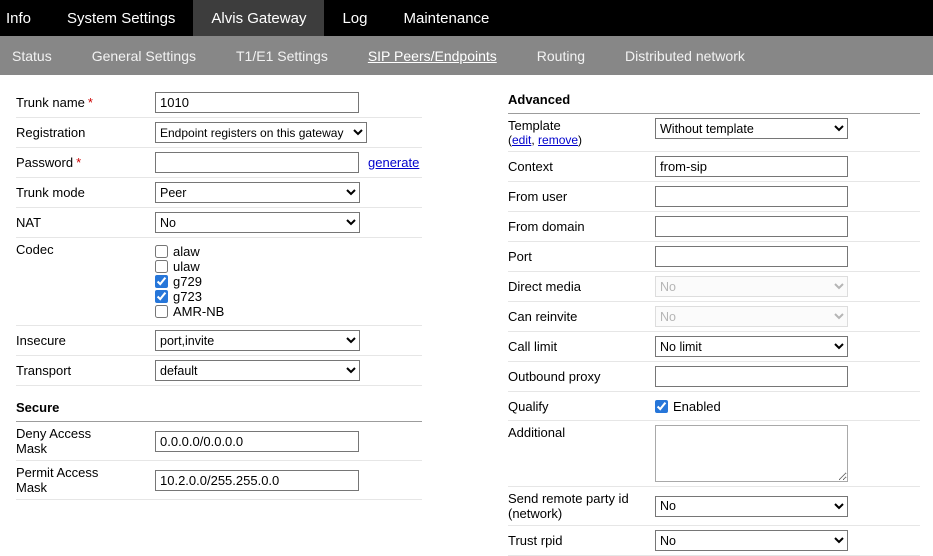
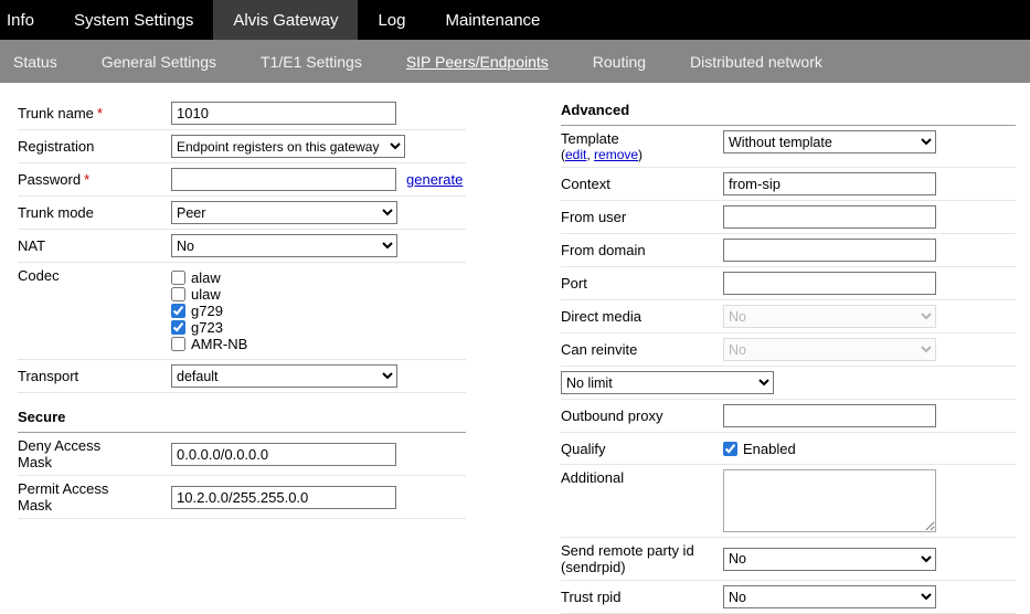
  Info
  System Settings
  Alvis Gateway
  Log
  Maintenance
  Status
  General Settings
  T1/E1 Settings
  SIP Peers/Endpoints
  Routing
  Distributed network
  Trunk name *
  1010
  Registration
  Endpoint registers on this gateway
  Password *
  generate
  Trunk mode
  Peer
  NAT
  No
  Codec
  alaw
  ulaw
  g729
  g723
  AMR-NB
- Insecure
- port,invite
  Transport
  default
  Secure
  Deny Access Mask
  0.0.0.0/0.0.0.0
  Permit Access Mask
  10.2.0.0/255.255.0.0
  Advanced
  Template
  (edit, remove)
  Without template
  Context
  from-sip
  From user
  From domain
  Port
  Direct media
  No
  Can reinvite
  No
- Call limit
  No limit
  Outbound proxy
  Qualify
  Enabled
  Additional
- Send remote party id (network)
+ Send remote party id (sendrpid)
  No
  Trust rpid
  No
